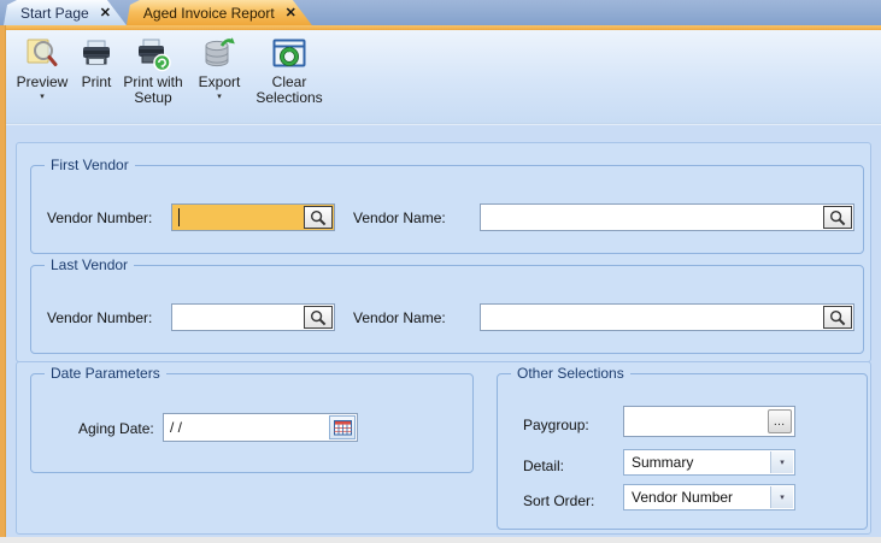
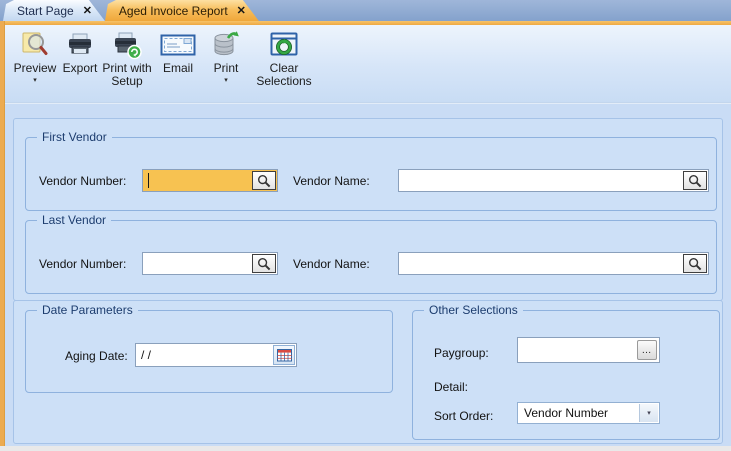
  Start Page
  ✕
  Aged Invoice Report
  ✕
  Preview
- Print
+ Export
  Print with Setup
+ Email
- Export
+ Print
  Clear Selections
  First Vendor
  Vendor Number:
  Vendor Name:
  Last Vendor
  Vendor Number:
  Vendor Name:
  Date Parameters
  Aging Date:
  / /
  Other Selections
  Paygroup:
  …
  Detail:
- Summary
  Sort Order:
  Vendor Number
